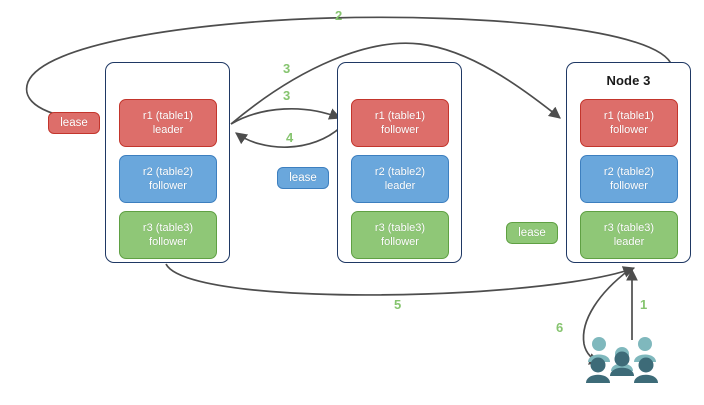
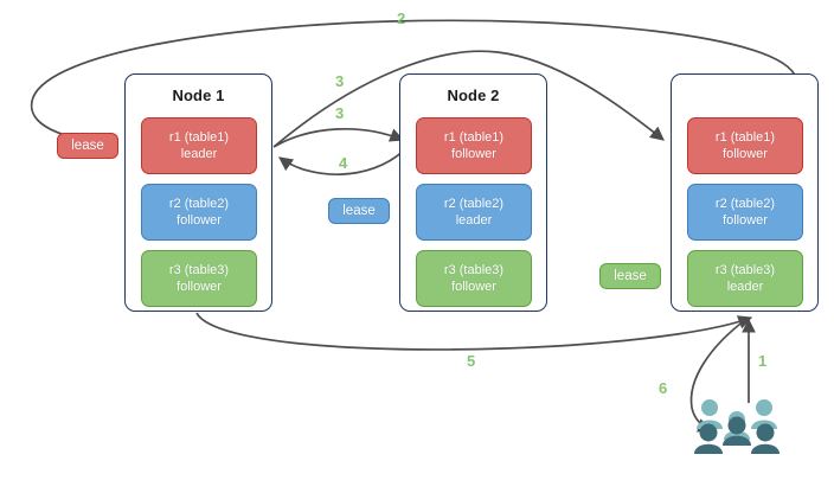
  2
  3
  3
  4
  5
  1
  6
  lease
  lease
  lease
+ Node 1
  r1 (table1)
  leader
  r2 (table2)
  follower
  r3 (table3)
  follower
+ Node 2
  r1 (table1)
  follower
  r2 (table2)
  leader
  r3 (table3)
  follower
- Node 3
  r1 (table1)
  follower
  r2 (table2)
  follower
  r3 (table3)
  leader
